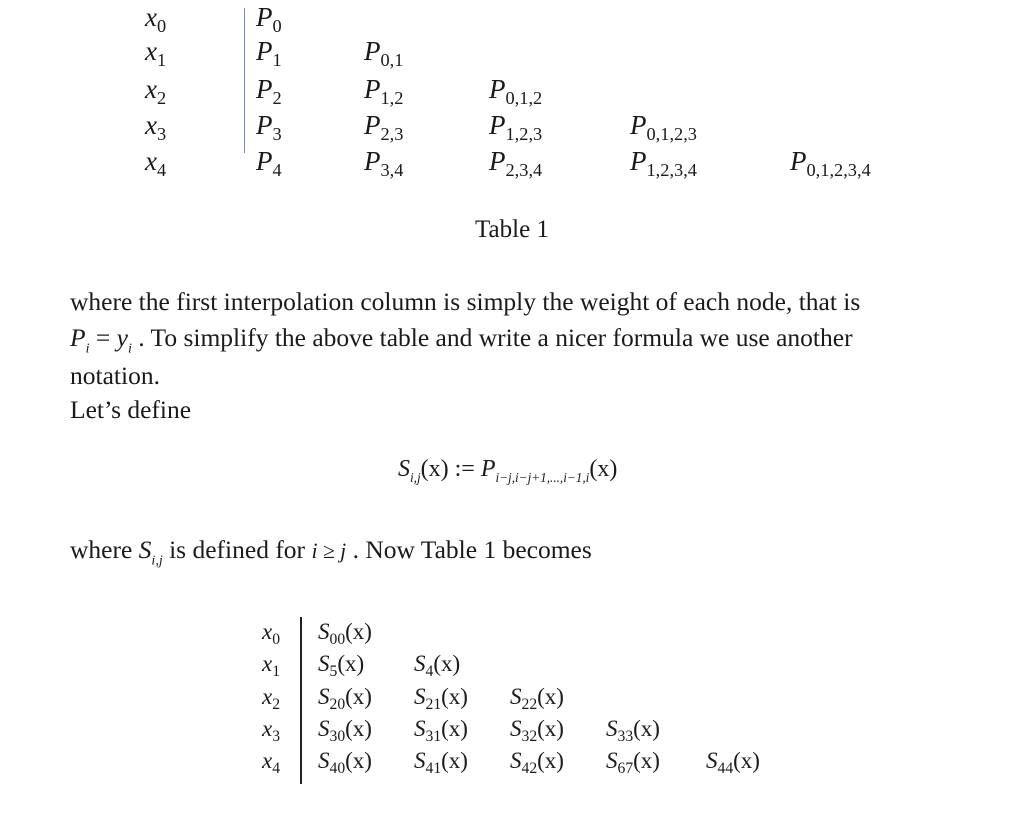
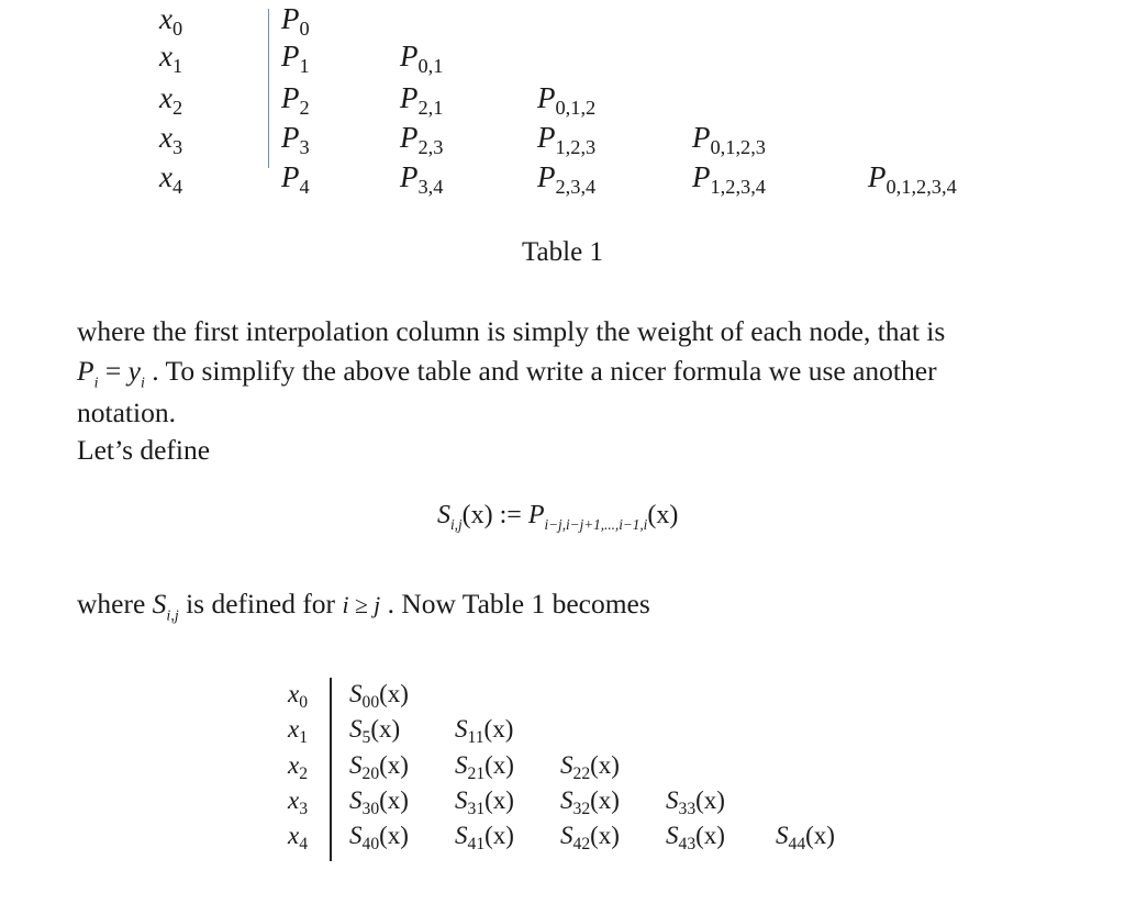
  x0
  P0
  x1
  P1
  P0,1
  x2
  P2
- P1,2
+ P2,1
  P0,1,2
  x3
  P3
  P2,3
  P1,2,3
  P0,1,2,3
  x4
  P4
  P3,4
  P2,3,4
  P1,2,3,4
  P0,1,2,3,4
  Table 1
  where the first interpolation column is simply the weight of each node, that is
  Pi = yi . To simplify the above table and write a nicer formula we use another
  notation.
  Let’s define
  Si,j(x) := Pi−j,i−j+1,...,i−1,i(x)
  where Si,j is defined for i ≥ j . Now Table 1 becomes
  x0
  S00(x)
  x1
  S5(x)
- S4(x)
+ S11(x)
  x2
  S20(x)
  S21(x)
  S22(x)
  x3
  S30(x)
  S31(x)
  S32(x)
  S33(x)
  x4
  S40(x)
  S41(x)
  S42(x)
- S67(x)
+ S43(x)
  S44(x)
